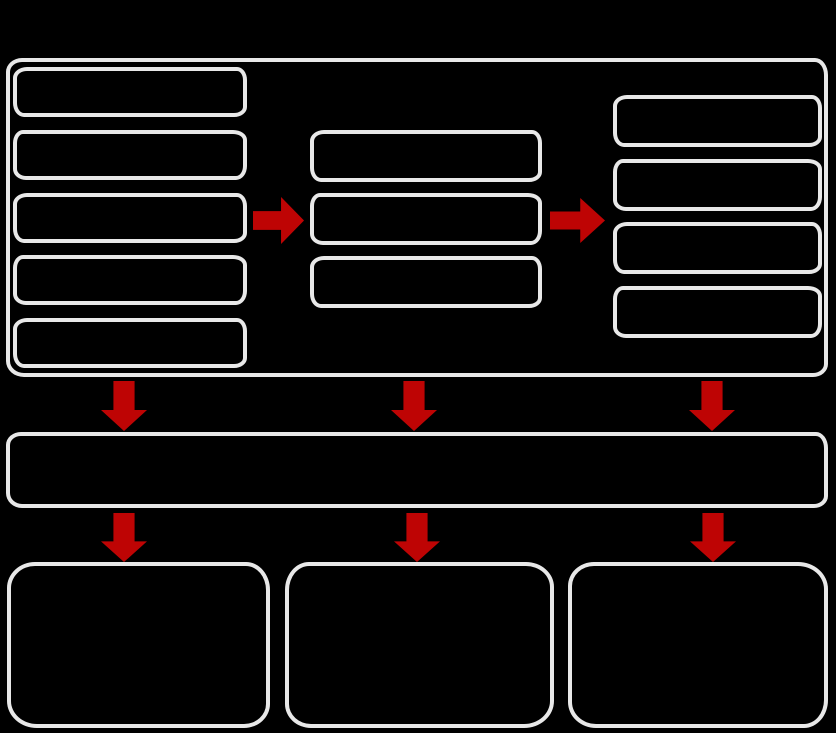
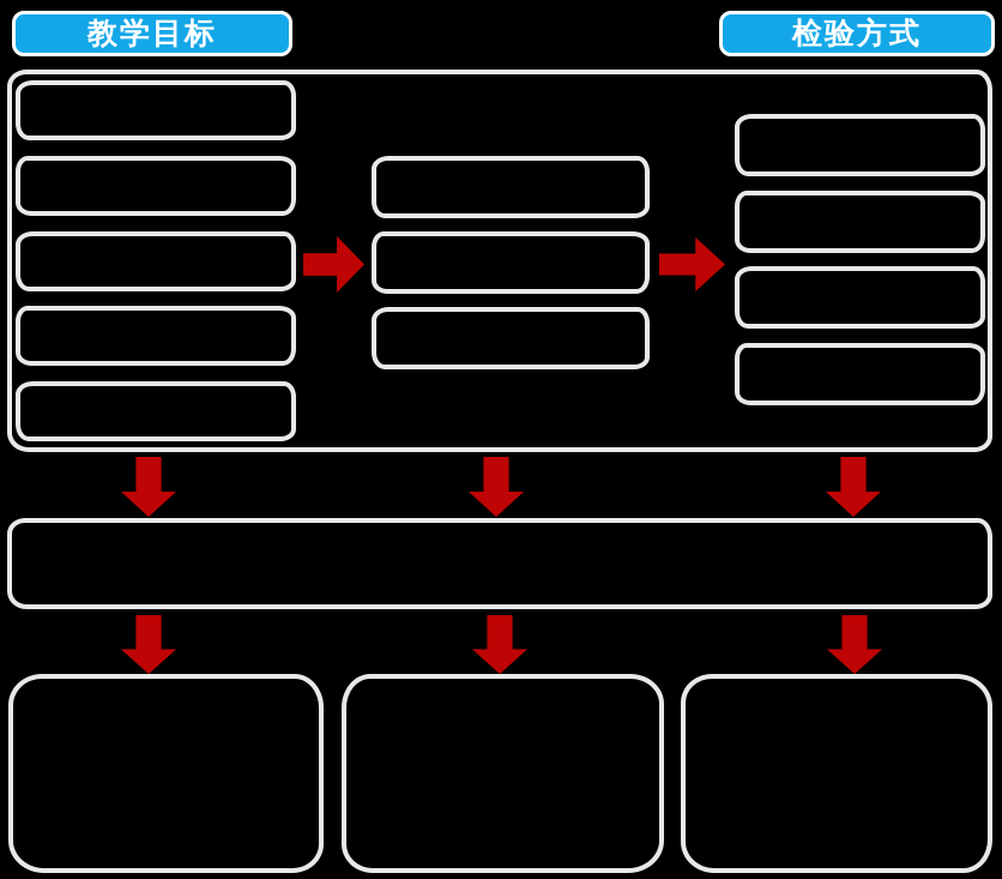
+ 教学目标
+ 检验方式
